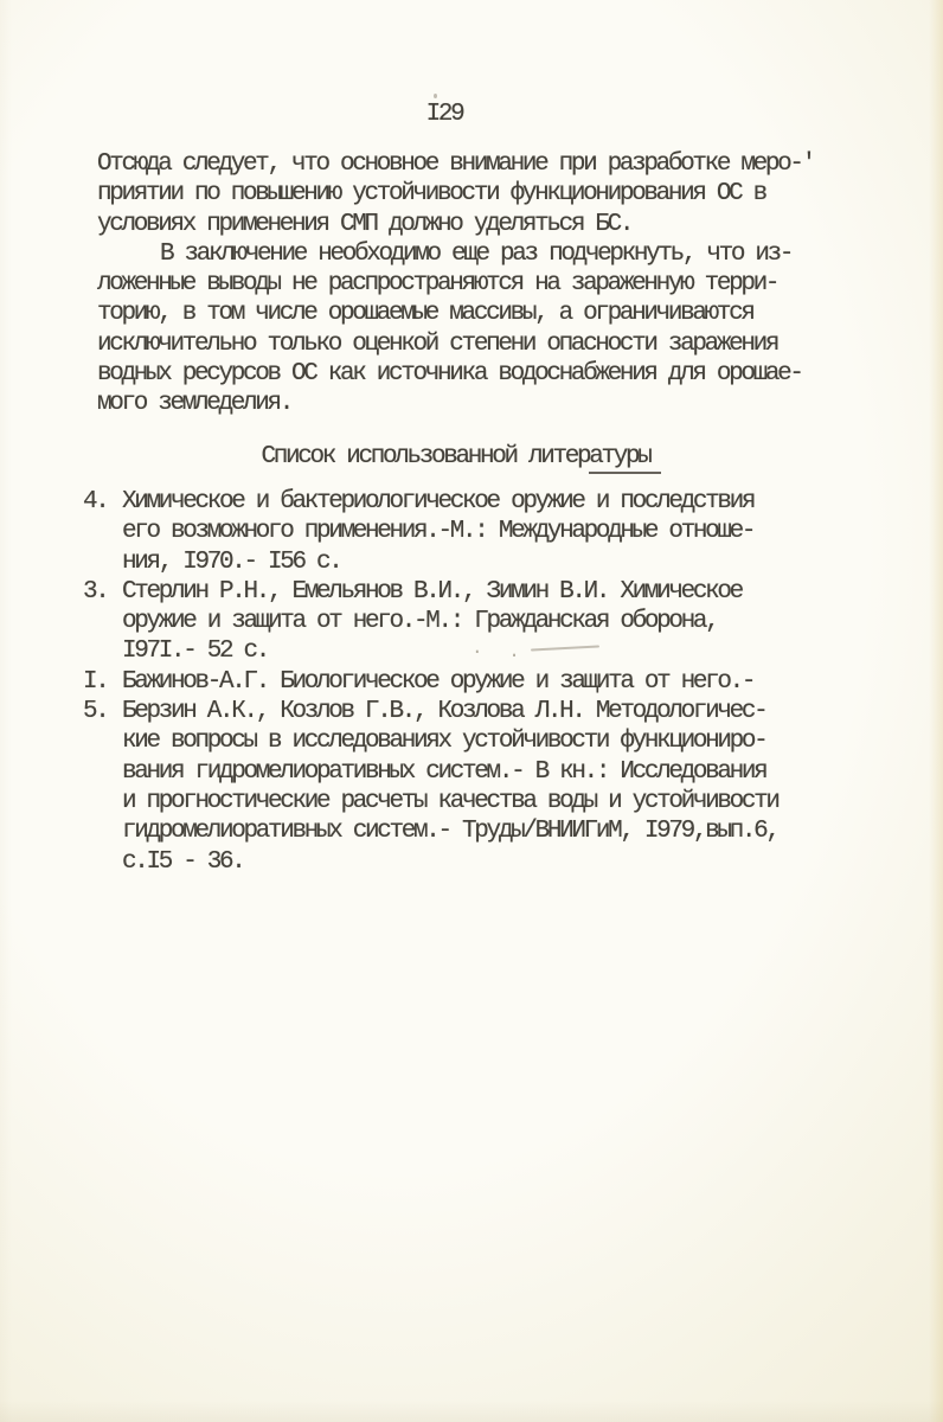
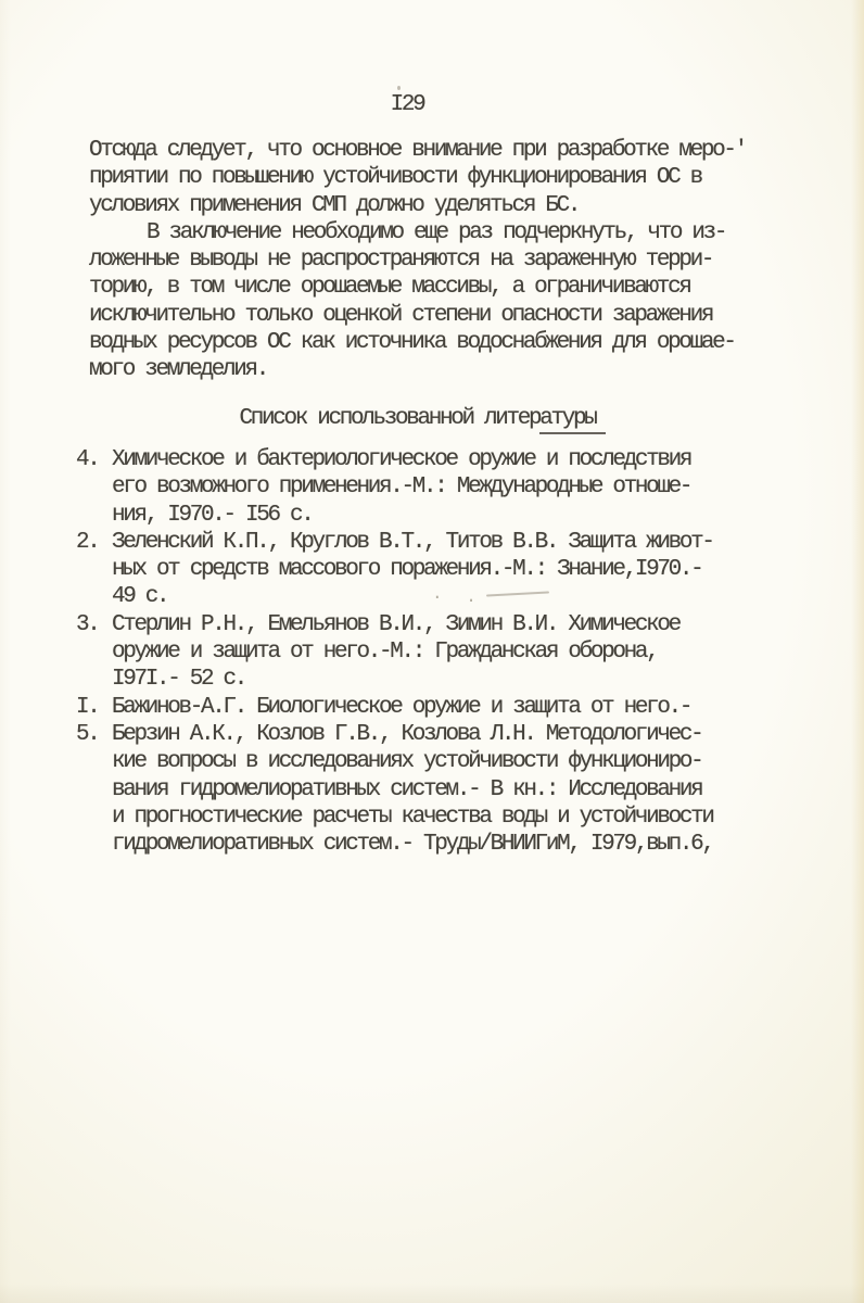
  I29
  Отсюда следует, что основное внимание при разработке меро-'
  приятии по повышению устойчивости функционирования ОС в
  условиях применения СМП должно уделяться БС.
  В заключение необходимо еще раз подчеркнуть, что из-
  ложенные выводы не распространяются на зараженную терри-
  торию, в том числе орошаемые массивы, а ограничиваются
  исключительно только оценкой степени опасности заражения
  водных ресурсов ОС как источника водоснабжения для орошае-
  мого земледелия.
  Список использованной литературы
  4.
  Химическое и бактериологическое оружие и последствия
  его возможного применения.-М.: Международные отноше-
  ния, I970.- I56 с.
+ 2.
+ Зеленский К.П., Круглов В.Т., Титов В.В. Защита живот-
+ ных от средств массового поражения.-М.: Знание,I970.-
+ 49 с.
  3.
  Стерлин Р.Н., Емельянов В.И., Зимин В.И. Химическое
  оружие и защита от него.-М.: Гражданская оборона,
  I97I.- 52 с.
  I.
  Бажинов-А.Г. Биологическое оружие и защита от него.-
  5.
  Берзин А.К., Козлов Г.В., Козлова Л.Н. Методологичес-
  кие вопросы в исследованиях устойчивости функциониро-
  вания гидромелиоративных систем.- В кн.: Исследования
  и прогностические расчеты качества воды и устойчивости
  гидромелиоративных систем.- Труды/ВНИИГиМ, I979,вып.6,
- с.I5 - 36.
  · .
